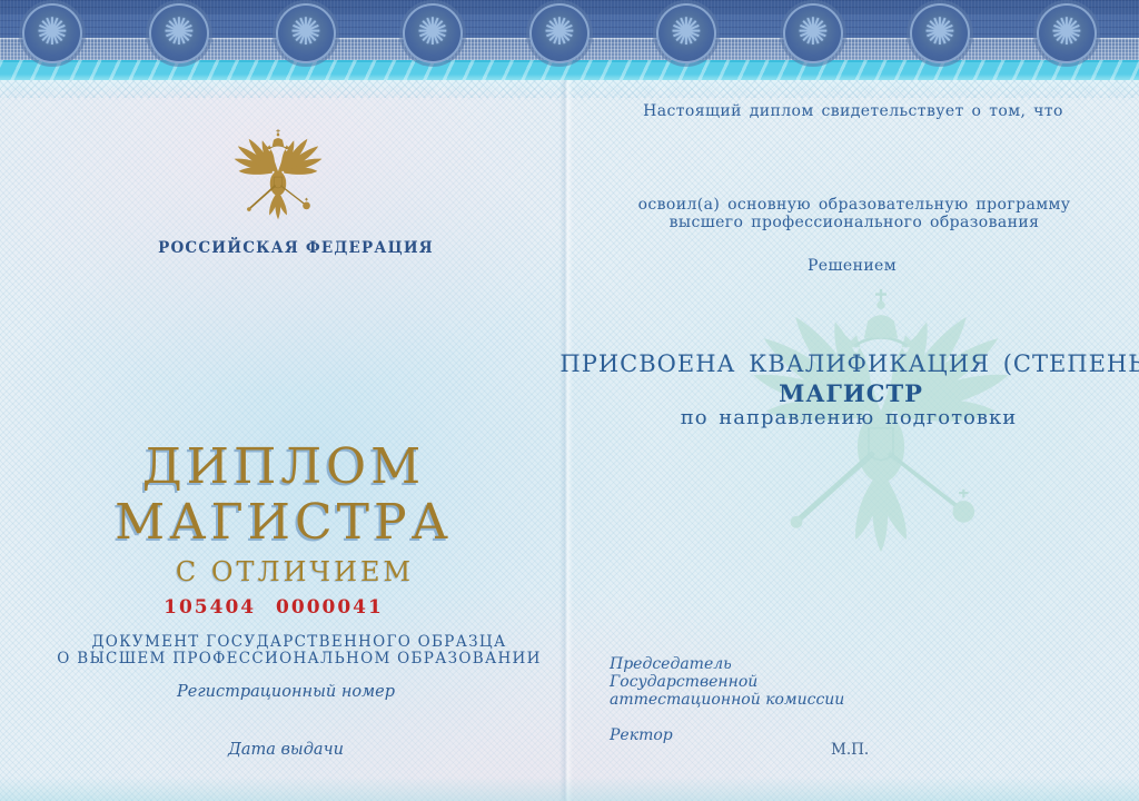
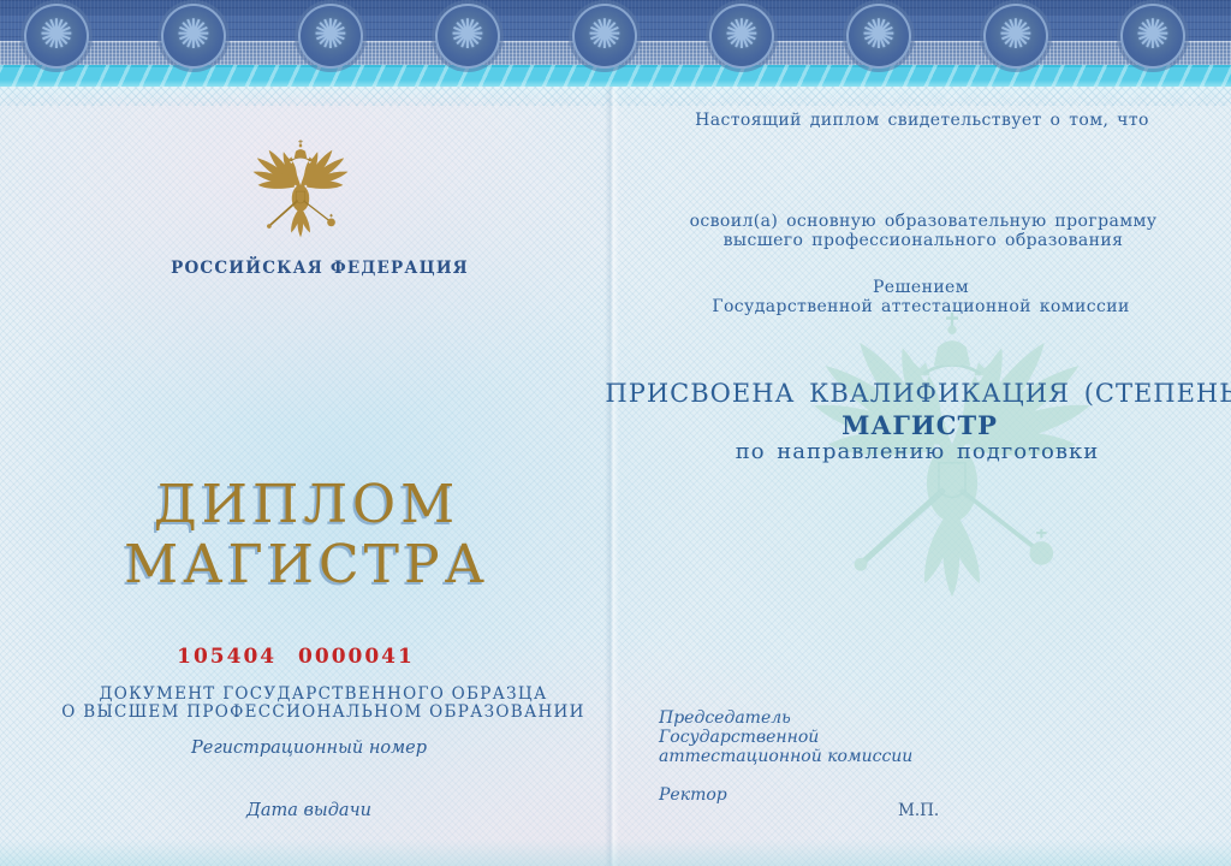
  РОССИЙСКАЯ ФЕДЕРАЦИЯ
  ДИПЛОМ
  МАГИСТРА
- С ОТЛИЧИЕМ
  105404 0000041
  ДОКУМЕНТ ГОСУДАРСТВЕННОГО ОБРАЗЦА
  О ВЫСШЕМ ПРОФЕССИОНАЛЬНОМ ОБРАЗОВАНИИ
  Регистрационный номер
  Дата выдачи
  Настоящий диплом свидетельствует о том, что
  освоил(а) основную образовательную программу
  высшего профессионального образования
  Решением
+ Государственной аттестационной комиссии
  ПРИСВОЕНА КВАЛИФИКАЦИЯ (СТЕПЕНЬ
  МАГИСТР
  по направлению подготовки
  Председатель
  Государственной
  аттестационной комиссии
  Ректор
  М.П.
